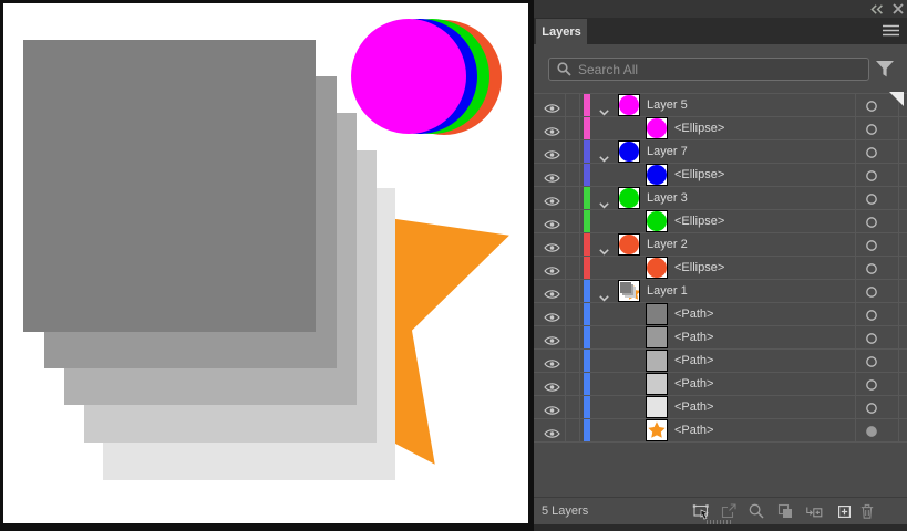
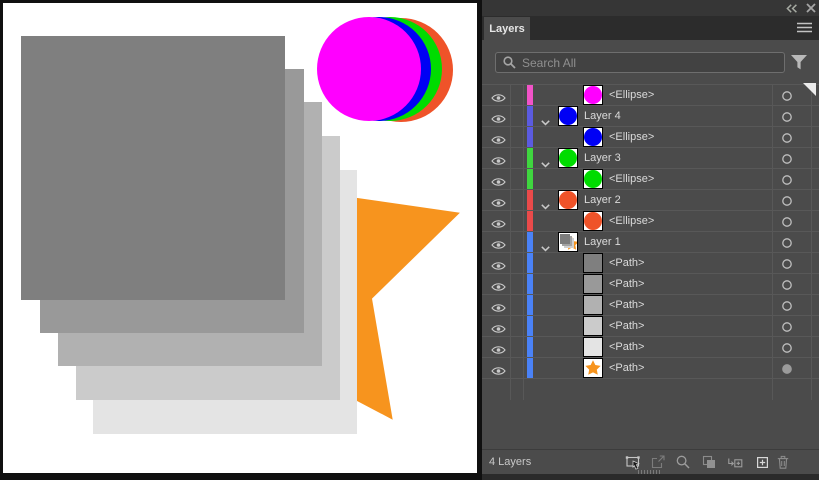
  Layers
  Search All
- Layer 5
  <Ellipse>
- Layer 7
+ Layer 4
  <Ellipse>
  Layer 3
  <Ellipse>
  Layer 2
  <Ellipse>
  Layer 1
  <Path>
  <Path>
  <Path>
  <Path>
  <Path>
  <Path>
- 5 Layers
+ 4 Layers
